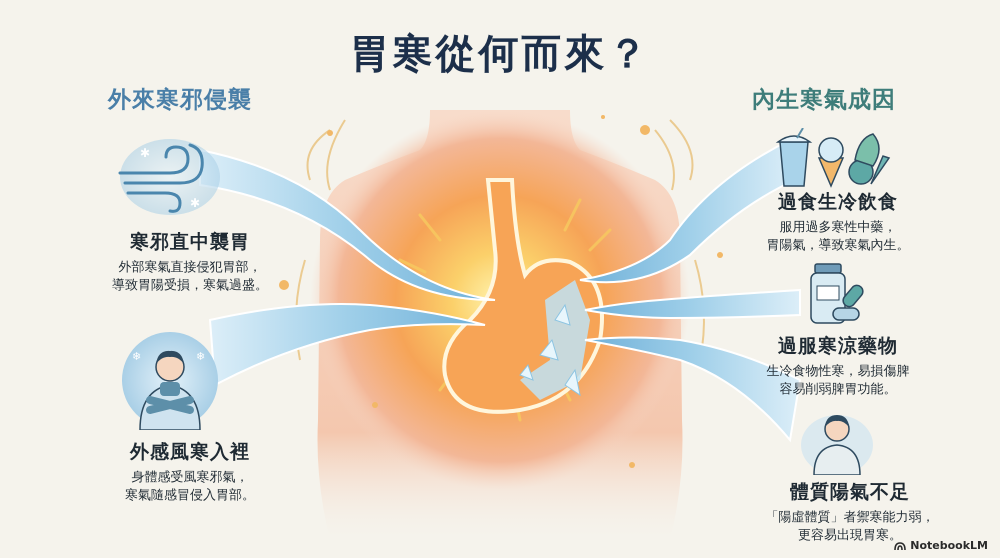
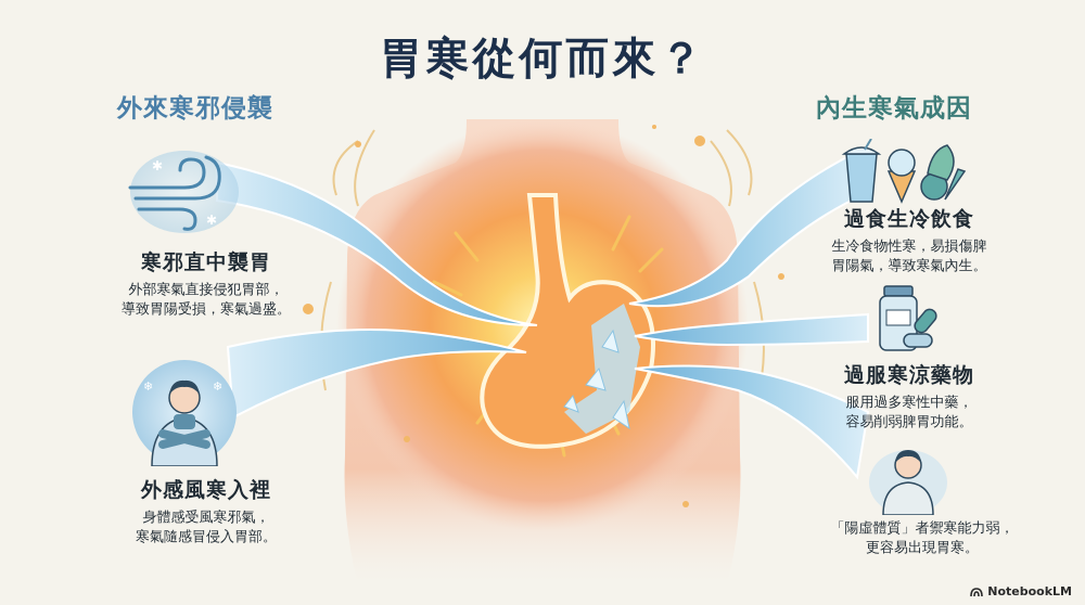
  胃寒從何而來？
  外來寒邪侵襲
  內生寒氣成因
  ✱
  ✱
  ❄
  ❄
  寒邪直中襲胃
  外部寒氣直接侵犯胃部，
  導致胃陽受損，寒氣過盛。
  外感風寒入裡
  身體感受風寒邪氣，
  寒氣隨感冒侵入胃部。
  過食生冷飲食
- 服用過多寒性中藥，
+ 生冷食物性寒，易損傷脾
  胃陽氣，導致寒氣內生。
  過服寒涼藥物
- 生冷食物性寒，易損傷脾
+ 服用過多寒性中藥，
  容易削弱脾胃功能。
- 體質陽氣不足
  「陽虛體質」者禦寒能力弱，
  更容易出現胃寒。
  NotebookLM
